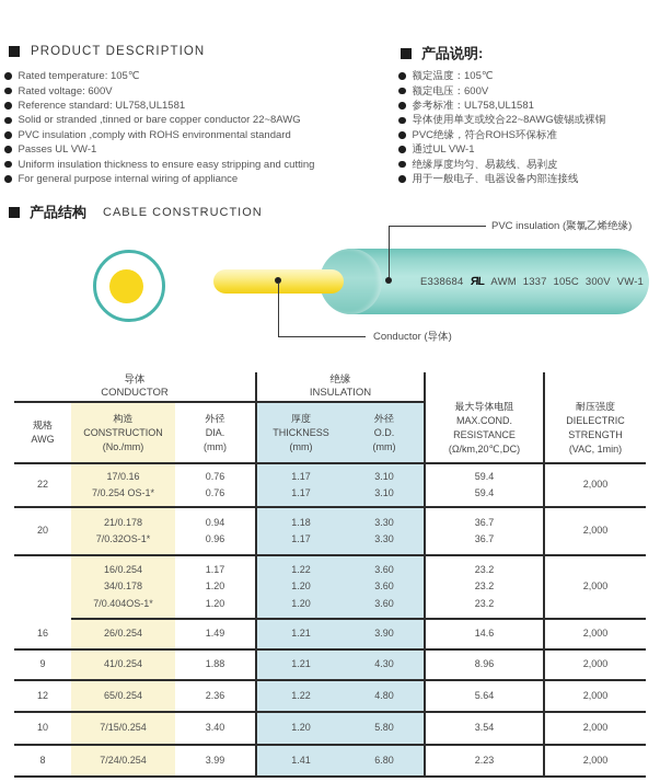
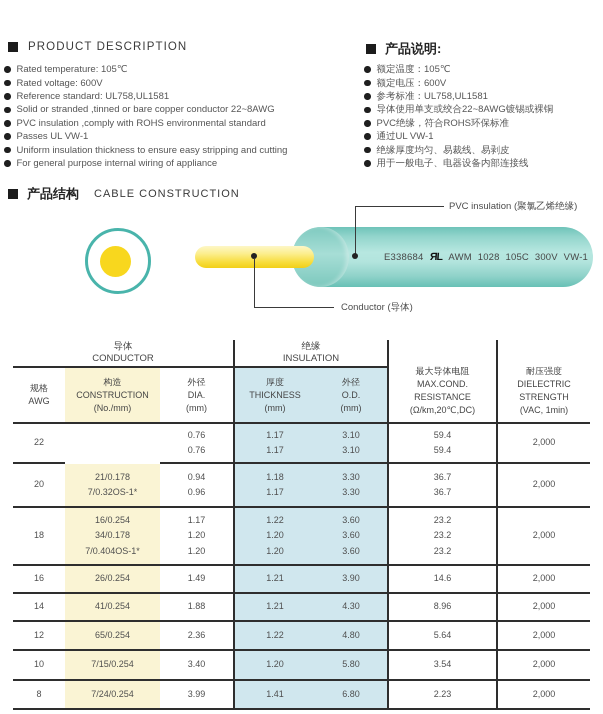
  PRODUCT DESCRIPTION
  Rated temperature: 105℃
  Rated voltage: 600V
  Reference standard: UL758,UL1581
  Solid or stranded ,tinned or bare copper conductor 22~8AWG
  PVC insulation ,comply with ROHS environmental standard
  Passes UL VW-1
  Uniform insulation thickness to ensure easy stripping and cutting
  For general purpose internal wiring of appliance
  产品说明:
  额定温度：105℃
  额定电压：600V
  参考标准：UL758,UL1581
  导体使用单支或绞合22~8AWG镀锡或裸铜
  PVC绝缘，符合ROHS环保标准
  通过UL VW-1
  绝缘厚度均匀、易裁线、易剥皮
  用于一般电子、电器设备内部连接线
  产品结构
  CABLE CONSTRUCTION
  E338684
- AWM 1337 105C 300V VW-1
+ AWM 1028 105C 300V VW-1
  PVC insulation (聚氯乙烯绝缘)
  Conductor (导体)
  导体
  CONDUCTOR
  绝缘
  INSULATION
  最大导体电阻
  MAX.COND.
  RESISTANCE
  (Ω/km,20℃,DC)
  耐压强度
  DIELECTRIC
  STRENGTH
  (VAC, 1min)
  规格
  AWG
  构造
  CONSTRUCTION
  (No./mm)
  外径
  DIA.
  (mm)
  厚度
  THICKNESS
  (mm)
  外径
  O.D.
  (mm)
  22
- 17/0.16
- 7/0.254 OS-1*
  0.76
  0.76
  1.17
  1.17
  3.10
  3.10
  59.4
  59.4
  2,000
  20
  21/0.178
  7/0.32OS-1*
  0.94
  0.96
  1.18
  1.17
  3.30
  3.30
  36.7
  36.7
  2,000
+ 18
  16/0.254
  34/0.178
  7/0.404OS-1*
  1.17
  1.20
  1.20
  1.22
  1.20
  1.20
  3.60
  3.60
  3.60
  23.2
  23.2
  23.2
  2,000
  16
  26/0.254
  1.49
  1.21
  3.90
  14.6
  2,000
- 9
+ 14
  41/0.254
  1.88
  1.21
  4.30
  8.96
  2,000
  12
  65/0.254
  2.36
  1.22
  4.80
  5.64
  2,000
  10
  7/15/0.254
  3.40
  1.20
  5.80
  3.54
  2,000
  8
  7/24/0.254
  3.99
  1.41
  6.80
  2.23
  2,000
